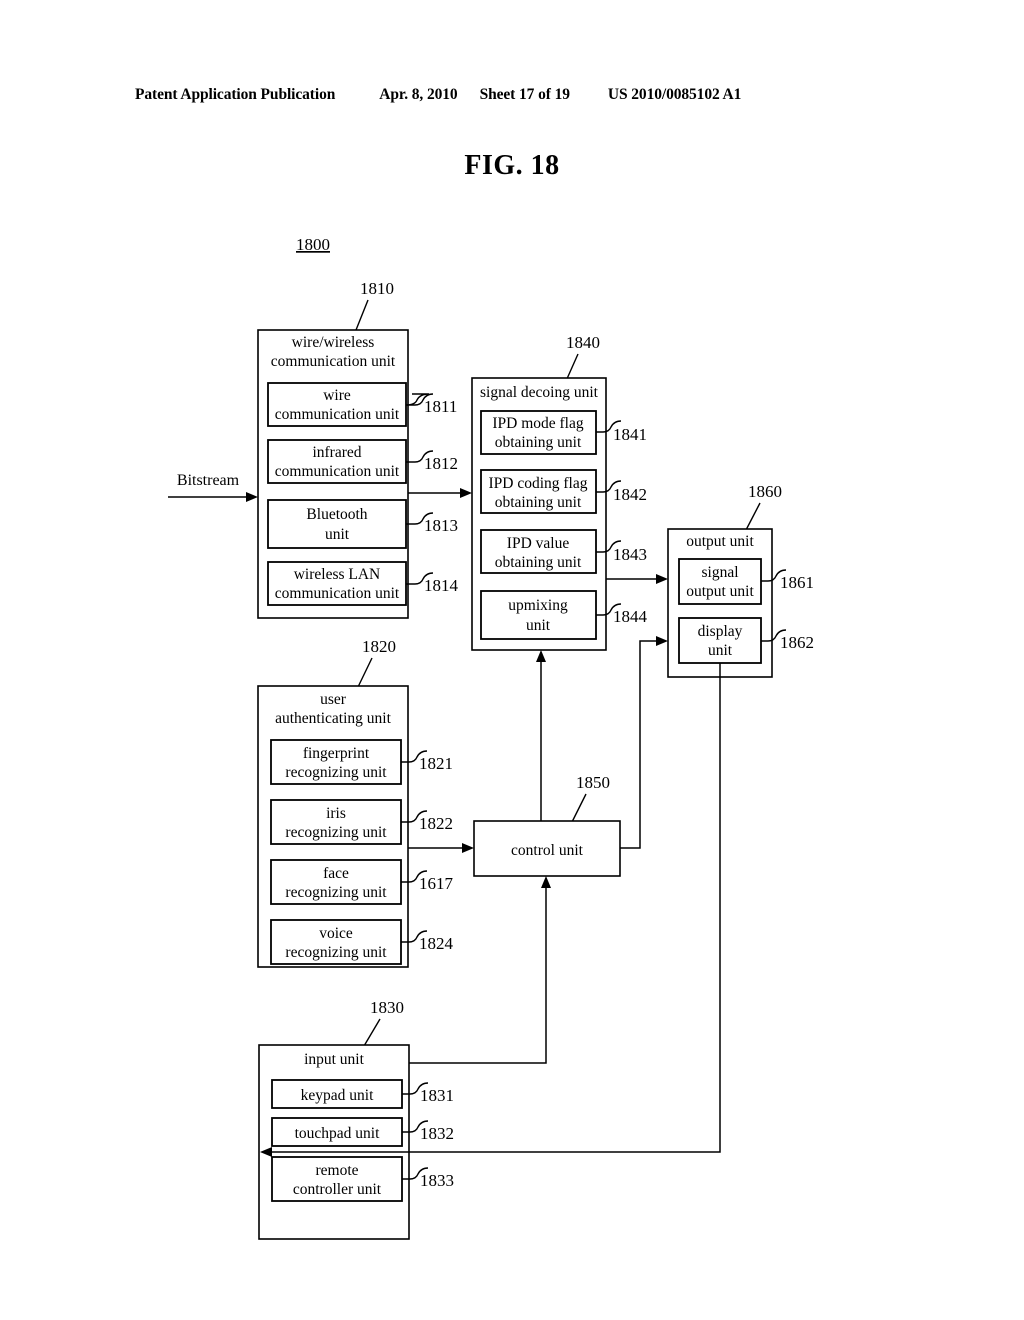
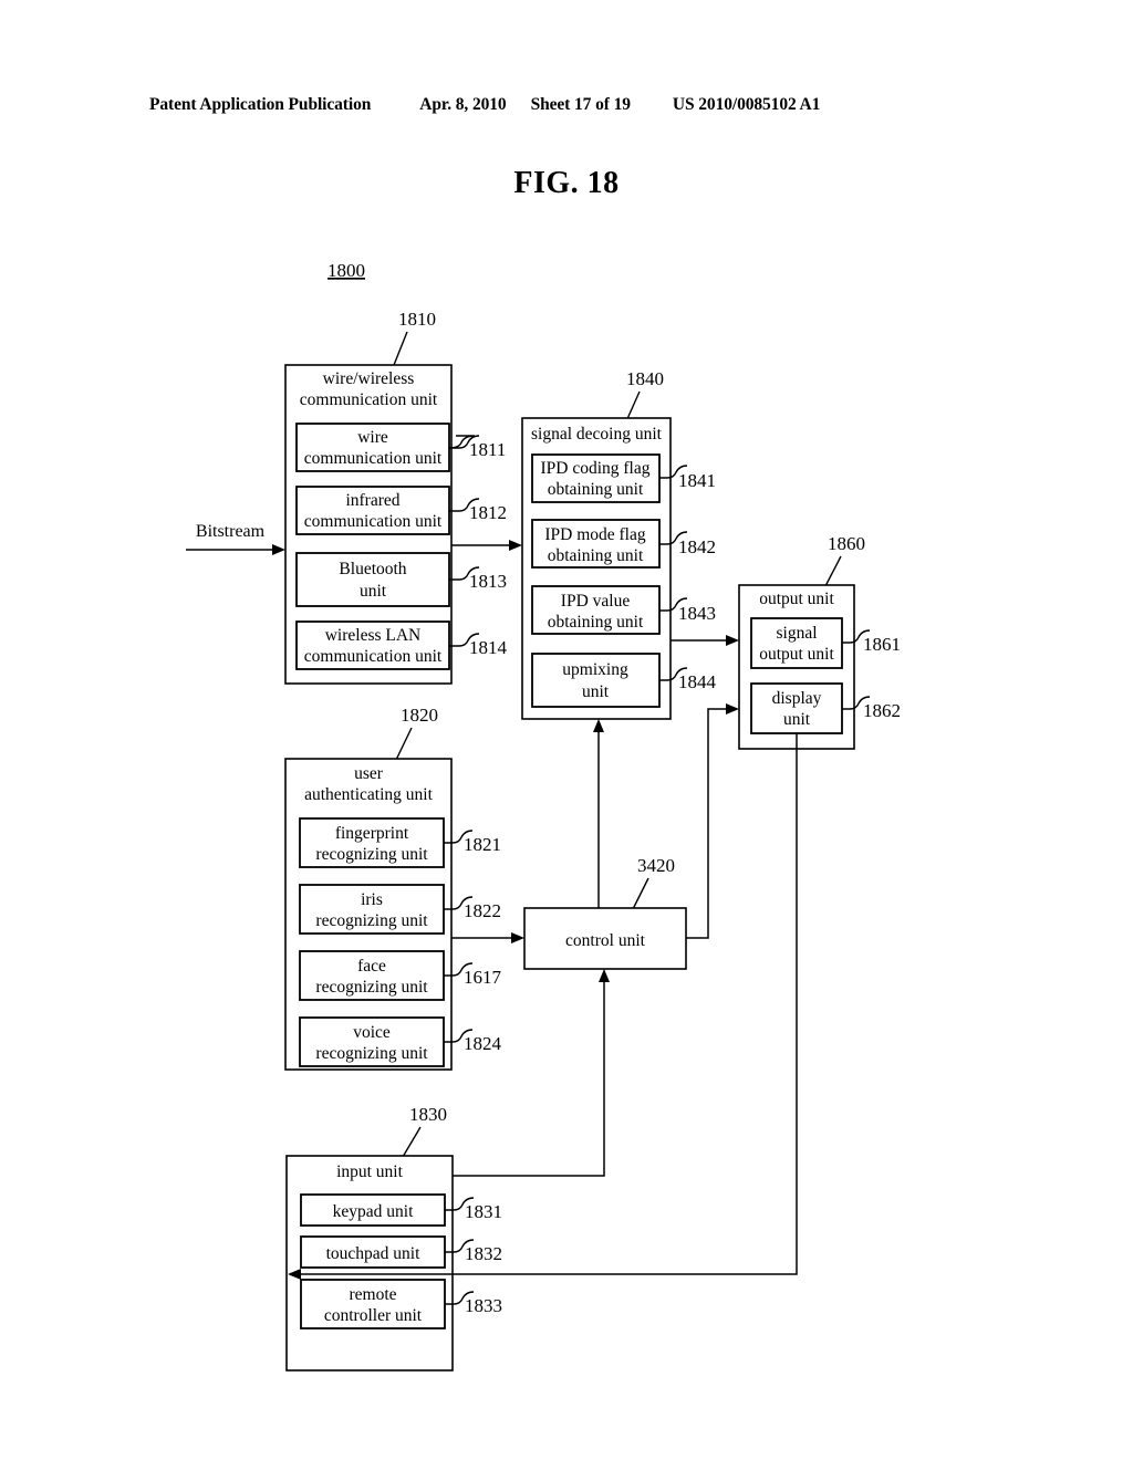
  Patent Application Publication
  Apr. 8, 2010
  Sheet 17 of 19
  US 2010/0085102 A1
  FIG. 18
  1800
  1810
  wire/wireless
  communication unit
  wire
  communication unit
  1811
  infrared
  communication unit
  1812
  Bluetooth
  unit
  1813
  wireless LAN
  communication unit
  1814
  Bitstream
  1840
  signal decoing unit
- IPD mode flag
+ IPD coding flag
  obtaining unit
  1841
- IPD coding flag
+ IPD mode flag
  obtaining unit
  1842
  IPD value
  obtaining unit
  1843
  upmixing
  unit
  1844
  1860
  output unit
  signal
  output unit
  1861
  display
  unit
  1862
  1820
  user
  authenticating unit
  fingerprint
  recognizing unit
  1821
  iris
  recognizing unit
  1822
  face
  recognizing unit
  1617
  voice
  recognizing unit
  1824
- 1850
+ 3420
  control unit
  1830
  input unit
  keypad unit
  1831
  touchpad unit
  1832
  remote
  controller unit
  1833
